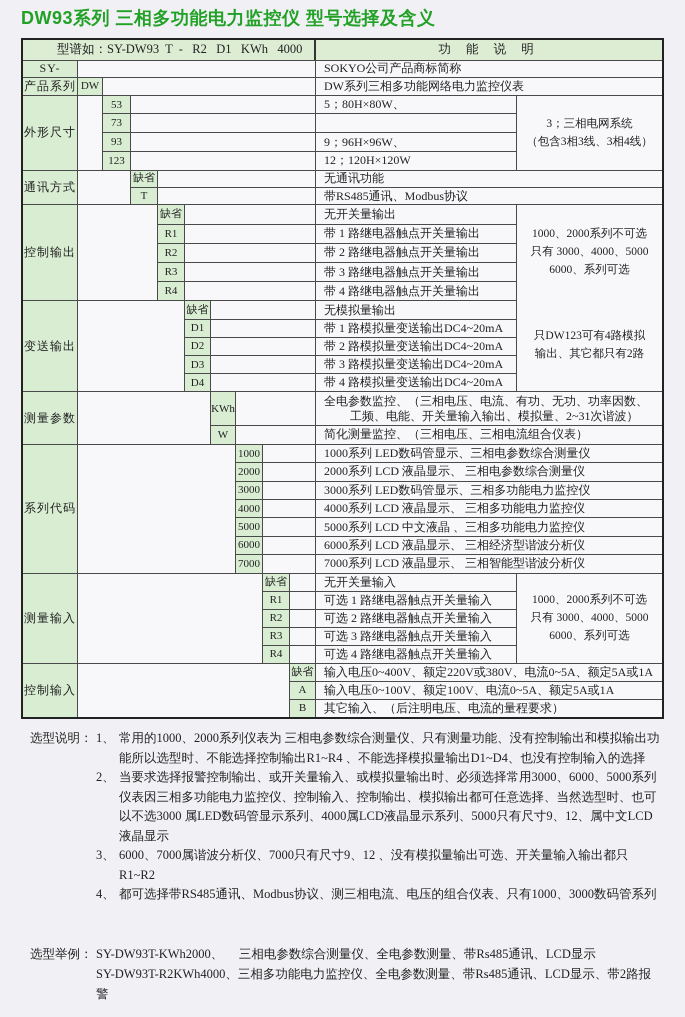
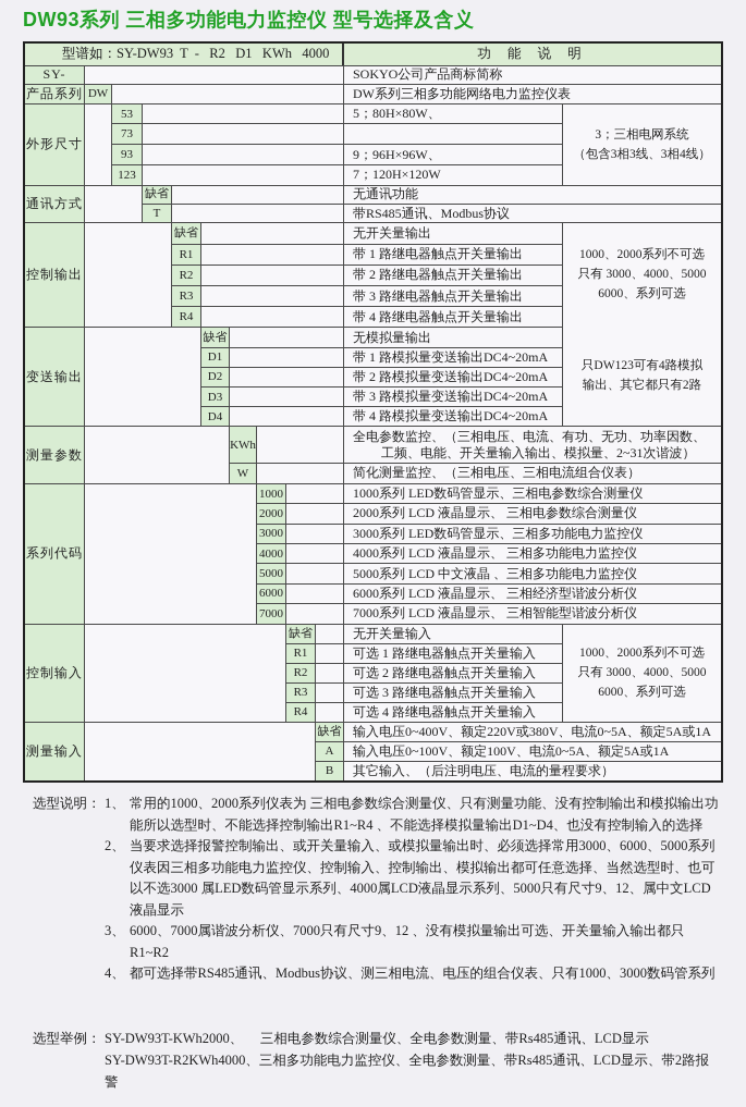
  DW93系列 三相多功能电力监控仪 型号选择及含义
  型谱如：SY-DW93 T - R2 D1 KWh 4000
  功 能 说 明
  SY-
  SOKYO公司产品商标简称
  产品系列
  DW
  DW系列三相多功能网络电力监控仪表
  外形尺寸
  53
  5；80H×80W、
  73
  93
  9；96H×96W、
  123
- 12；120H×120W
+ 7；120H×120W
  3；三相电网系统
  （包含3相3线、3相4线）
  通讯方式
  缺省
  无通讯功能
  T
  带RS485通讯、Modbus协议
  控制输出
  缺省
  无开关量输出
  R1
  带 1 路继电器触点开关量输出
  R2
  带 2 路继电器触点开关量输出
  R3
  带 3 路继电器触点开关量输出
  R4
  带 4 路继电器触点开关量输出
  变送输出
  缺省
  无模拟量输出
  D1
  带 1 路模拟量变送输出DC4~20mA
  D2
  带 2 路模拟量变送输出DC4~20mA
  D3
  带 3 路模拟量变送输出DC4~20mA
  D4
  带 4 路模拟量变送输出DC4~20mA
  1000、2000系列不可选
  只有 3000、4000、5000
  6000、系列可选
  只DW123可有4路模拟
  输出、其它都只有2路
  测量参数
  KWh
  全电参数监控、（三相电压、电流、有功、无功、功率因数、工频、电能、开关量输入输出、模拟量、2~31次谐波）
  W
  简化测量监控、（三相电压、三相电流组合仪表）
  系列代码
  1000
  1000系列 LED数码管显示、三相电参数综合测量仪
  2000
  2000系列 LCD 液晶显示、 三相电参数综合测量仪
  3000
  3000系列 LED数码管显示、三相多功能电力监控仪
  4000
  4000系列 LCD 液晶显示、 三相多功能电力监控仪
  5000
  5000系列 LCD 中文液晶 、三相多功能电力监控仪
  6000
  6000系列 LCD 液晶显示、 三相经济型谐波分析仪
  7000
  7000系列 LCD 液晶显示、 三相智能型谐波分析仪
- 测量输入
+ 控制输入
  缺省
  无开关量输入
  R1
  可选 1 路继电器触点开关量输入
  R2
  可选 2 路继电器触点开关量输入
  R3
  可选 3 路继电器触点开关量输入
  R4
  可选 4 路继电器触点开关量输入
  1000、2000系列不可选
  只有 3000、4000、5000
  6000、系列可选
- 控制输入
+ 测量输入
  缺省
  输入电压0~400V、额定220V或380V、电流0~5A、额定5A或1A
  A
  输入电压0~100V、额定100V、电流0~5A、额定5A或1A
  B
  其它输入、（后注明电压、电流的量程要求）
  选型说明：
  1、
  常用的1000、2000系列仪表为 三相电参数综合测量仪、只有测量功能、没有控制输出和模拟输出功能所以选型时、不能选择控制输出R1~R4 、不能选择模拟量输出D1~D4、也没有控制输入的选择
  2、
  当要求选择报警控制输出、或开关量输入、或模拟量输出时、必须选择常用3000、6000、5000系列仪表因三相多功能电力监控仪、控制输入、控制输出、模拟输出都可任意选择、当然选型时、也可以不选3000 属LED数码管显示系列、4000属LCD液晶显示系列、5000只有尺寸9、12、属中文LCD液晶显示
  3、
  6000、7000属谐波分析仪、7000只有尺寸9、12 、没有模拟量输出可选、开关量输入输出都只R1~R2
  4、
  都可选择带RS485通讯、Modbus协议、测三相电流、电压的组合仪表、只有1000、3000数码管系列
  选型举例：
  SY-DW93T-KWh2000、 三相电参数综合测量仪、全电参数测量、带Rs485通讯、LCD显示
  SY-DW93T-R2KWh4000、三相多功能电力监控仪、全电参数测量、带Rs485通讯、LCD显示、带2路报警
